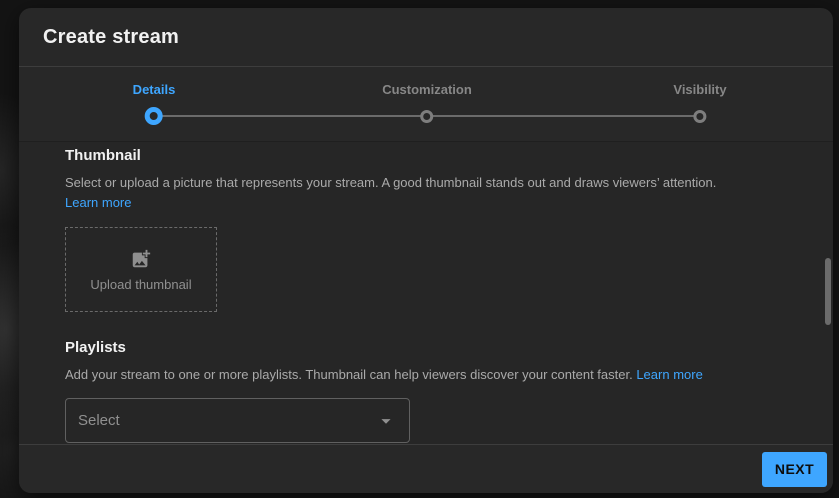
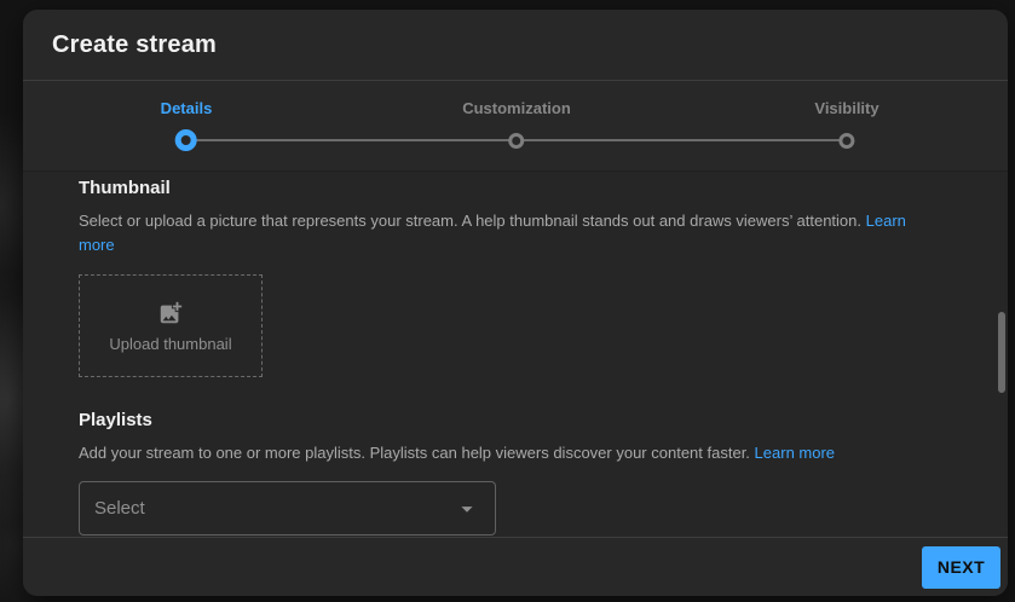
  Create stream
  Details
  Customization
  Visibility
  Thumbnail
- Select or upload a picture that represents your stream. A good thumbnail stands out and draws viewers’ attention. Learn more
+ Select or upload a picture that represents your stream. A help thumbnail stands out and draws viewers’ attention. Learn more
  Upload thumbnail
  Playlists
- Add your stream to one or more playlists. Thumbnail can help viewers discover your content faster. Learn more
+ Add your stream to one or more playlists. Playlists can help viewers discover your content faster. Learn more
  Select
  NEXT
